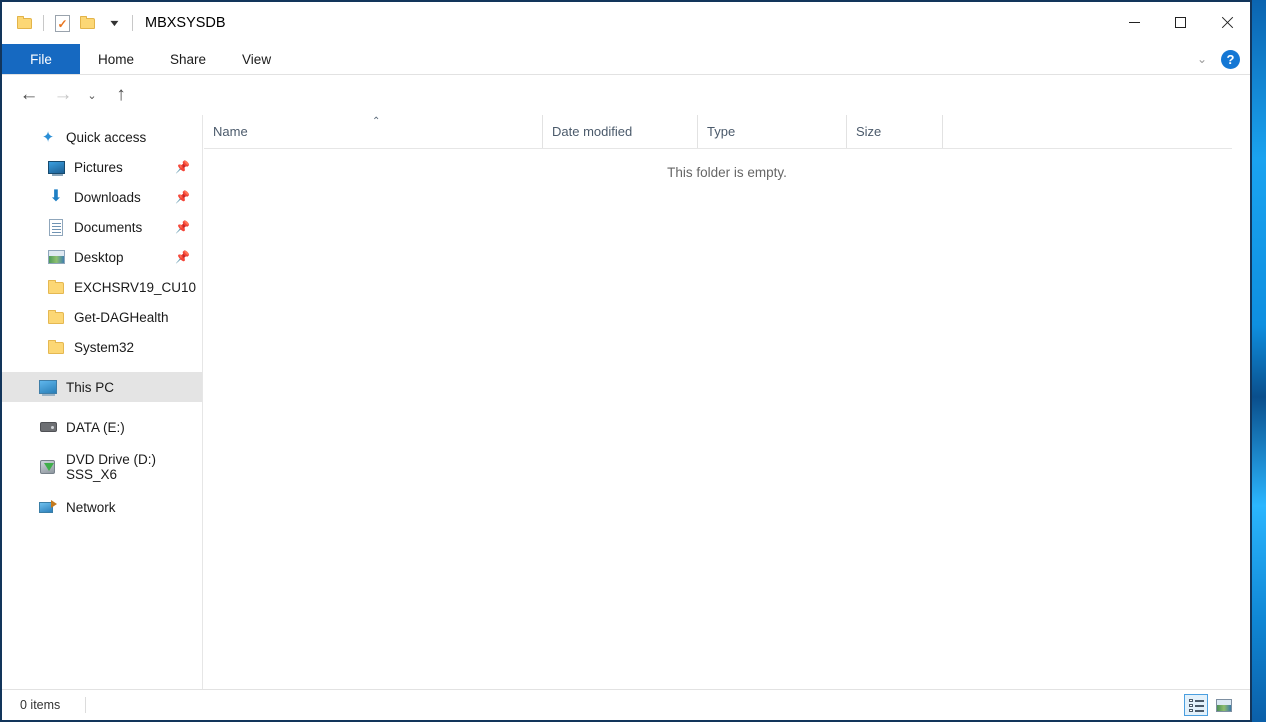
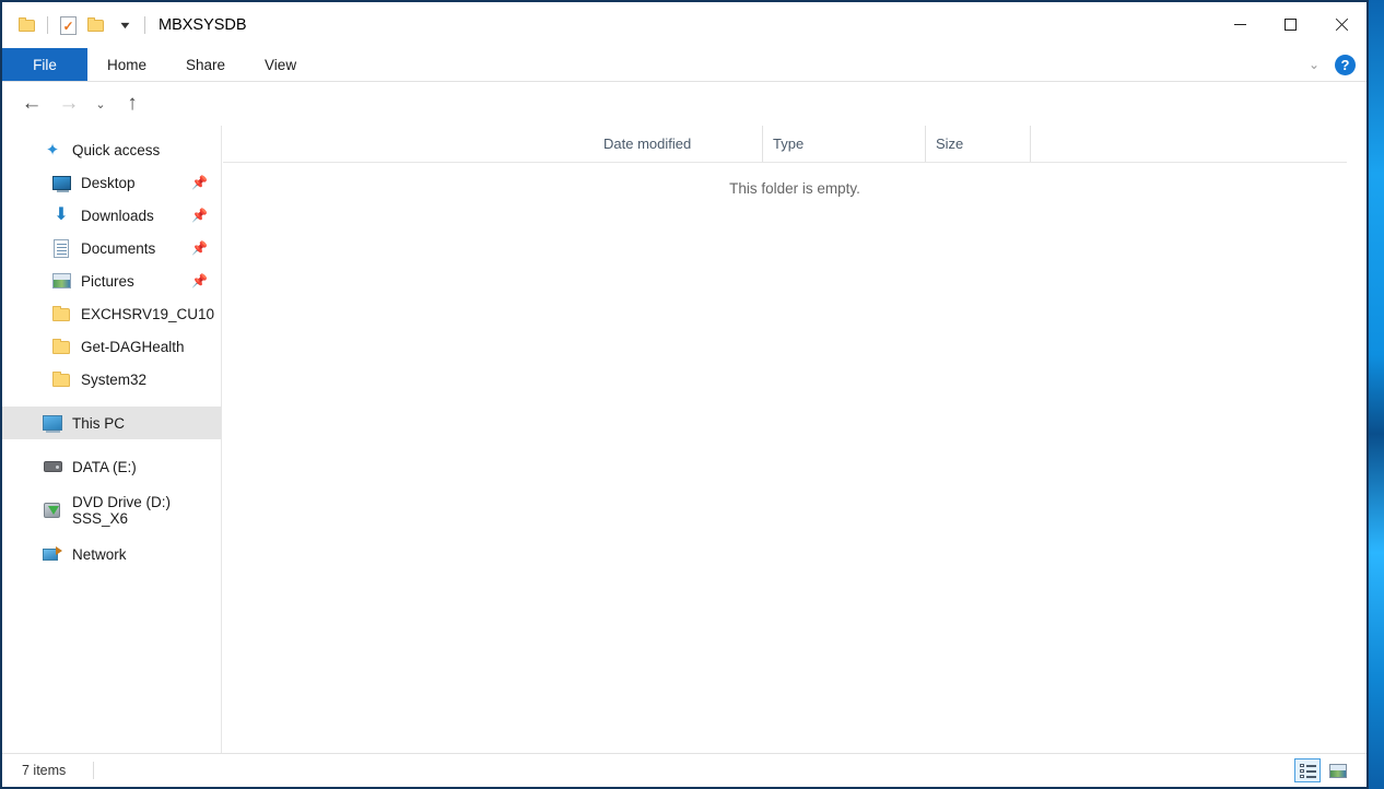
  ✓
  ▼
  MBXSYSDB
  File
  Home
  Share
  View
  ⌄
  ?
  ←
  →
  ⌄
  ↑
  ✦
  Quick access
- Pictures
+ Desktop
  📌
  ⬇
  Downloads
  📌
  Documents
  📌
- Desktop
+ Pictures
  📌
  EXCHSRV19_CU10
  Get-DAGHealth
  System32
  This PC
  DATA (E:)
  DVD Drive (D:) SSS_X6
  Network
- ⌃
- Name
  Date modified
  Type
  Size
  This folder is empty.
- 0 items
+ 7 items
